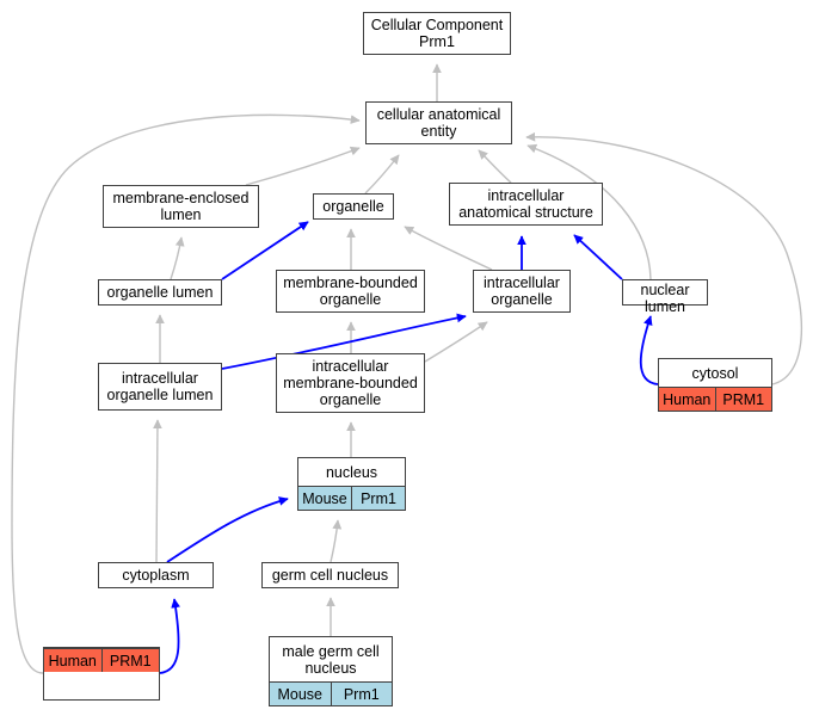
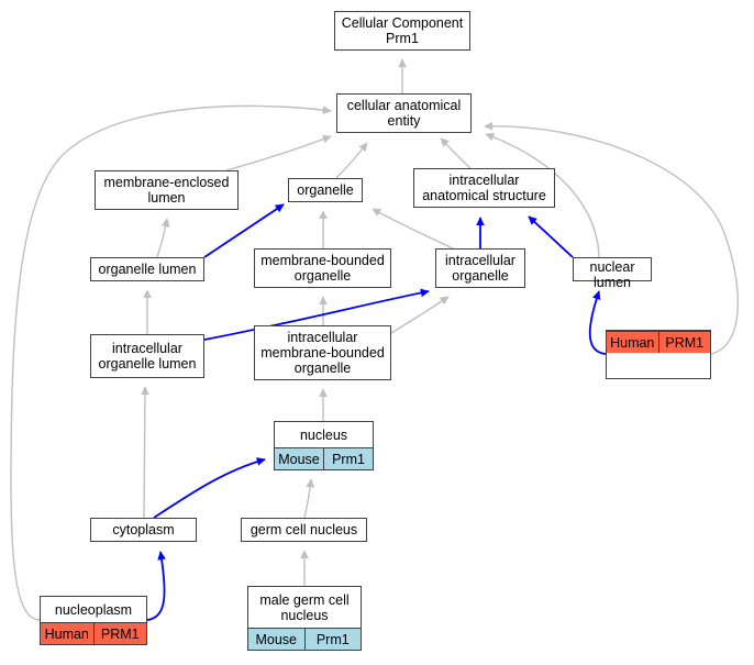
  Cellular Component
  Prm1
  cellular anatomical
  entity
  membrane-enclosed
  lumen
  organelle
  intracellular
  anatomical structure
  organelle lumen
  membrane-bounded
  organelle
  intracellular
  organelle
  nuclear lumen
  intracellular
  organelle lumen
  intracellular
  membrane-bounded
  organelle
- cytosol
  Human
  PRM1
  nucleus
  Mouse
  Prm1
  cytoplasm
  germ cell nucleus
+ nucleoplasm
  Human
  PRM1
  male germ cell
  nucleus
  Mouse
  Prm1
